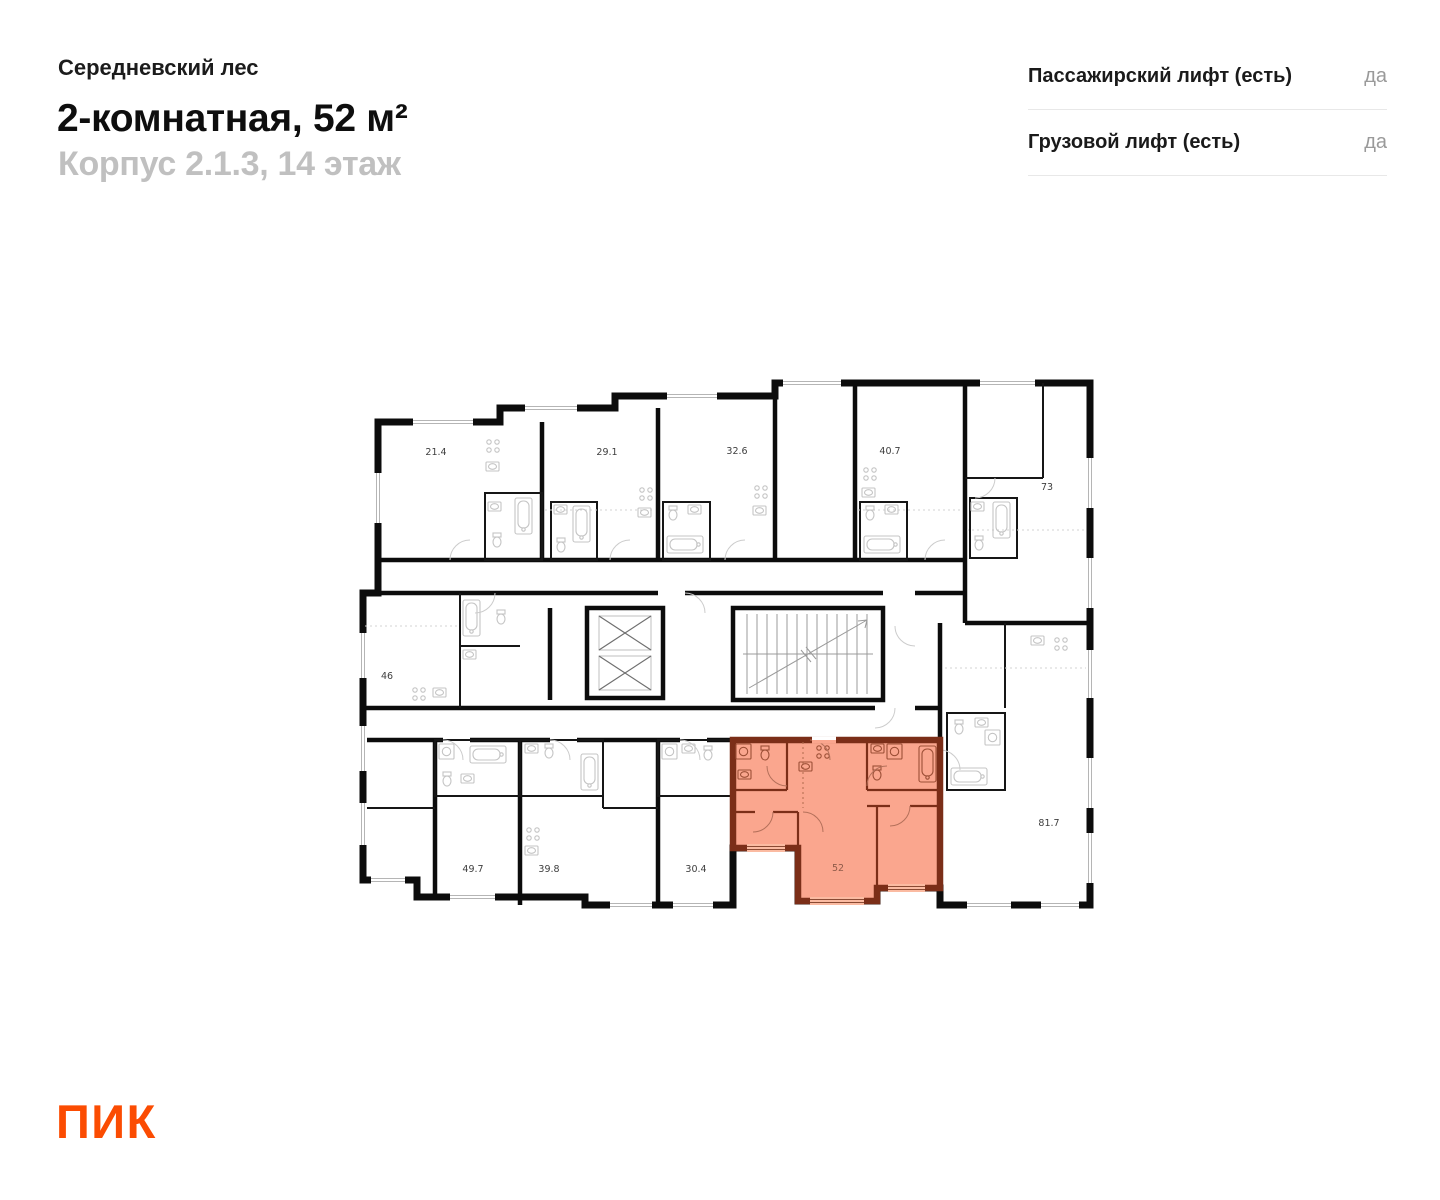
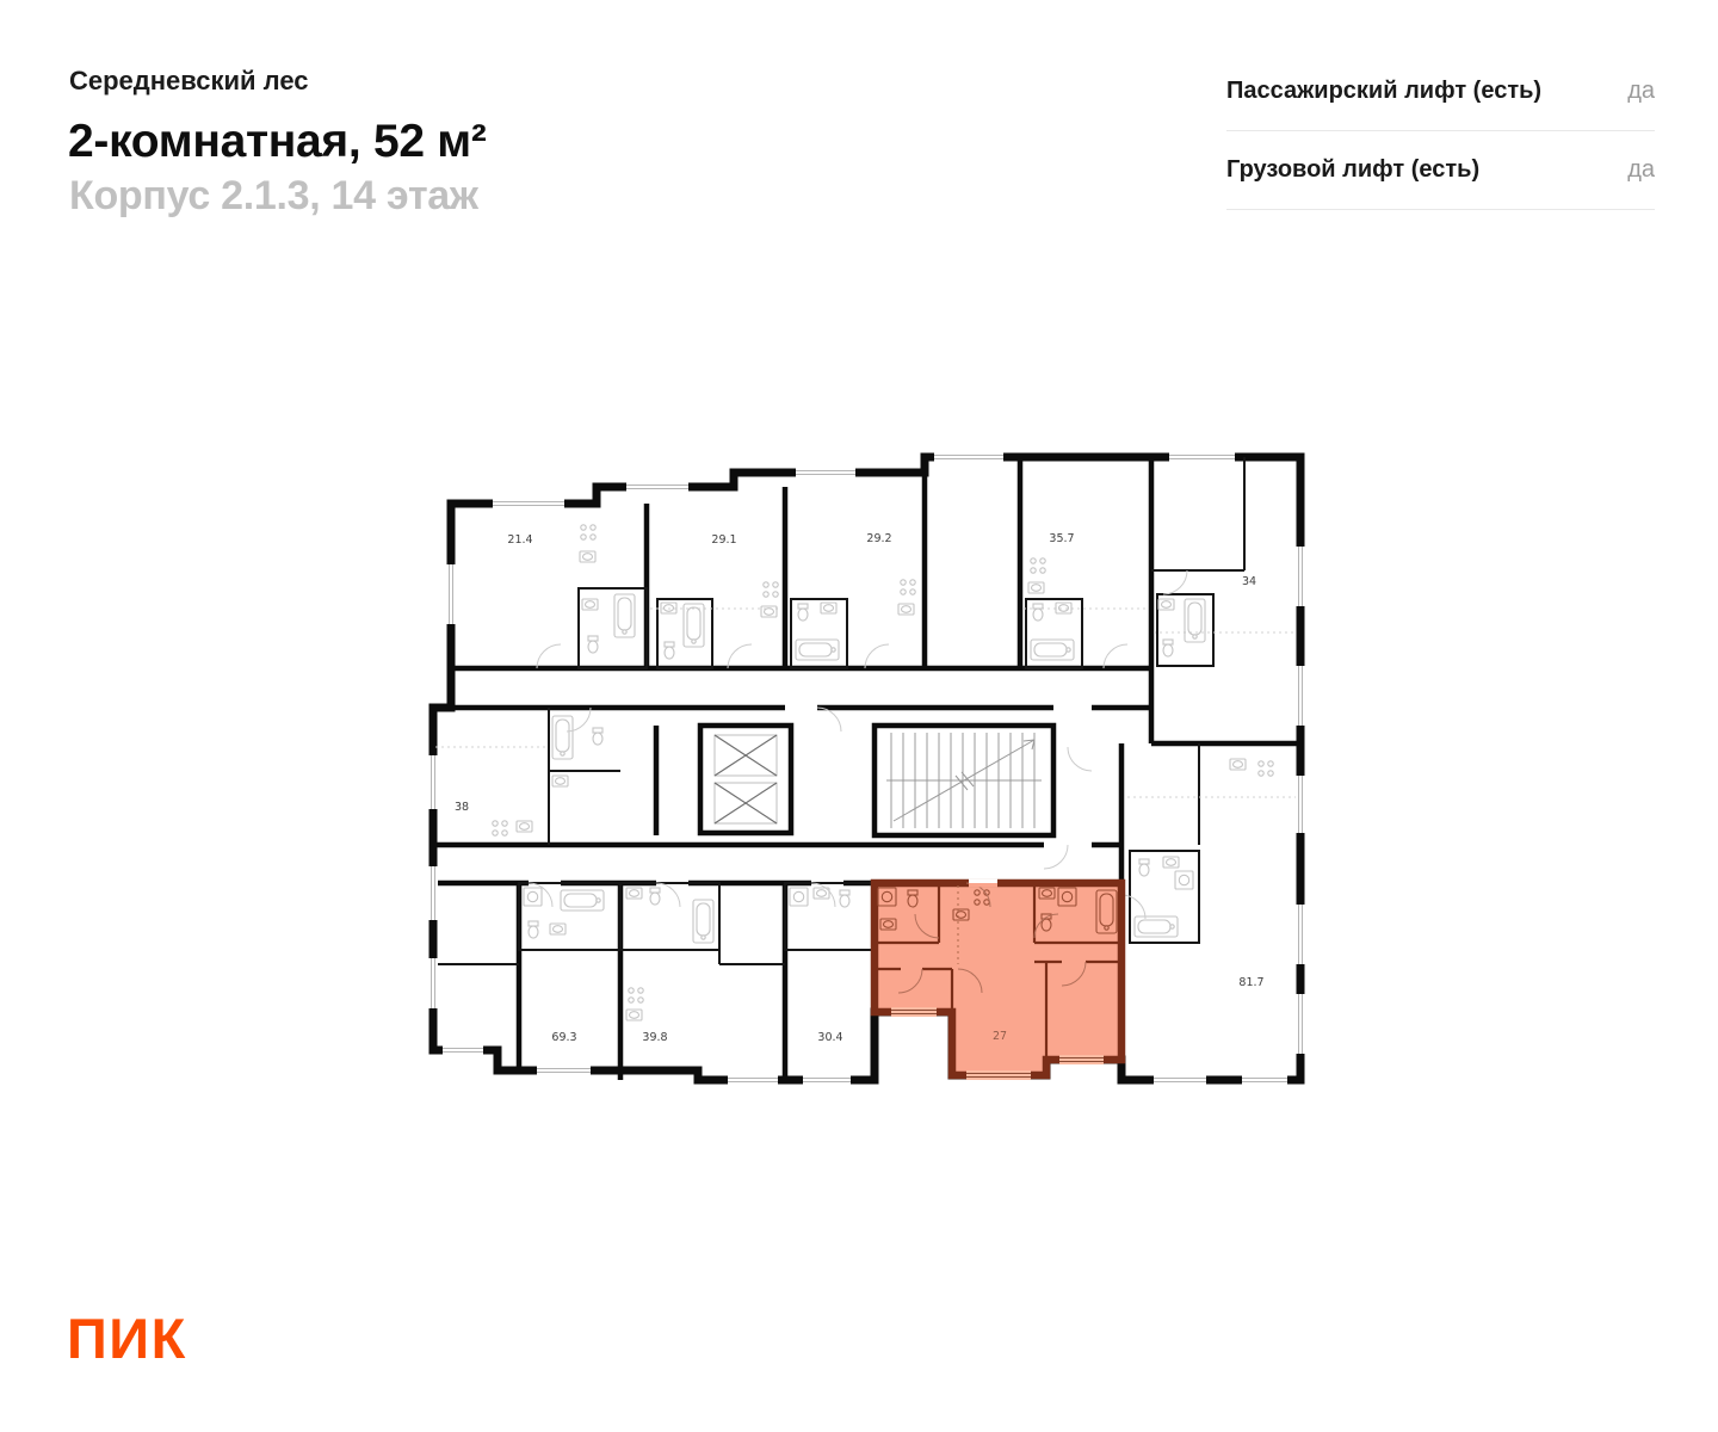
  Середневский лес
  2-комнатная, 52 м²
  Корпус 2.1.3, 14 этаж
  Пассажирский лифт (есть)
  да
  Грузовой лифт (есть)
  да
  ПИК
- 52
+ 27
  21.4
  29.1
- 32.6
+ 29.2
- 40.7
+ 35.7
- 73
+ 34
- 46
+ 38
- 49.7
+ 69.3
  39.8
  30.4
  81.7
